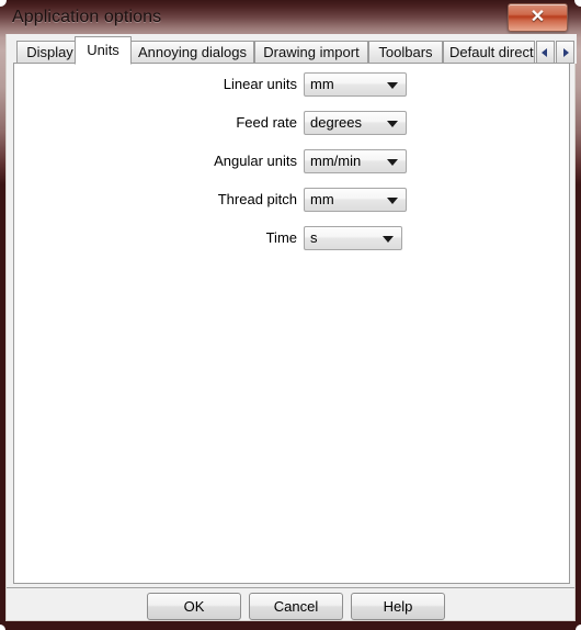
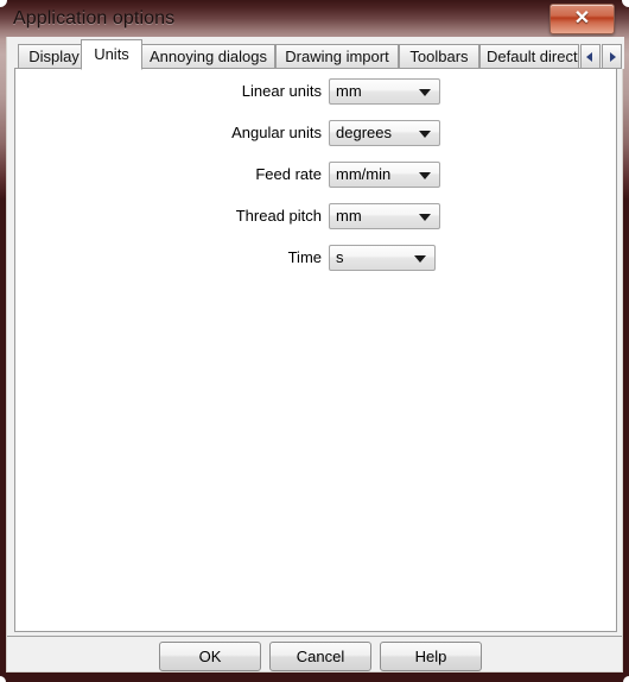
  Application options
  ✕
  Display
  Units
  Annoying dialogs
  Drawing import
  Toolbars
  Default direct
  Linear units
  mm
- Feed rate
+ Angular units
  degrees
- Angular units
+ Feed rate
  mm/min
  Thread pitch
  mm
  Time
  s
  OK
  Cancel
  Help
